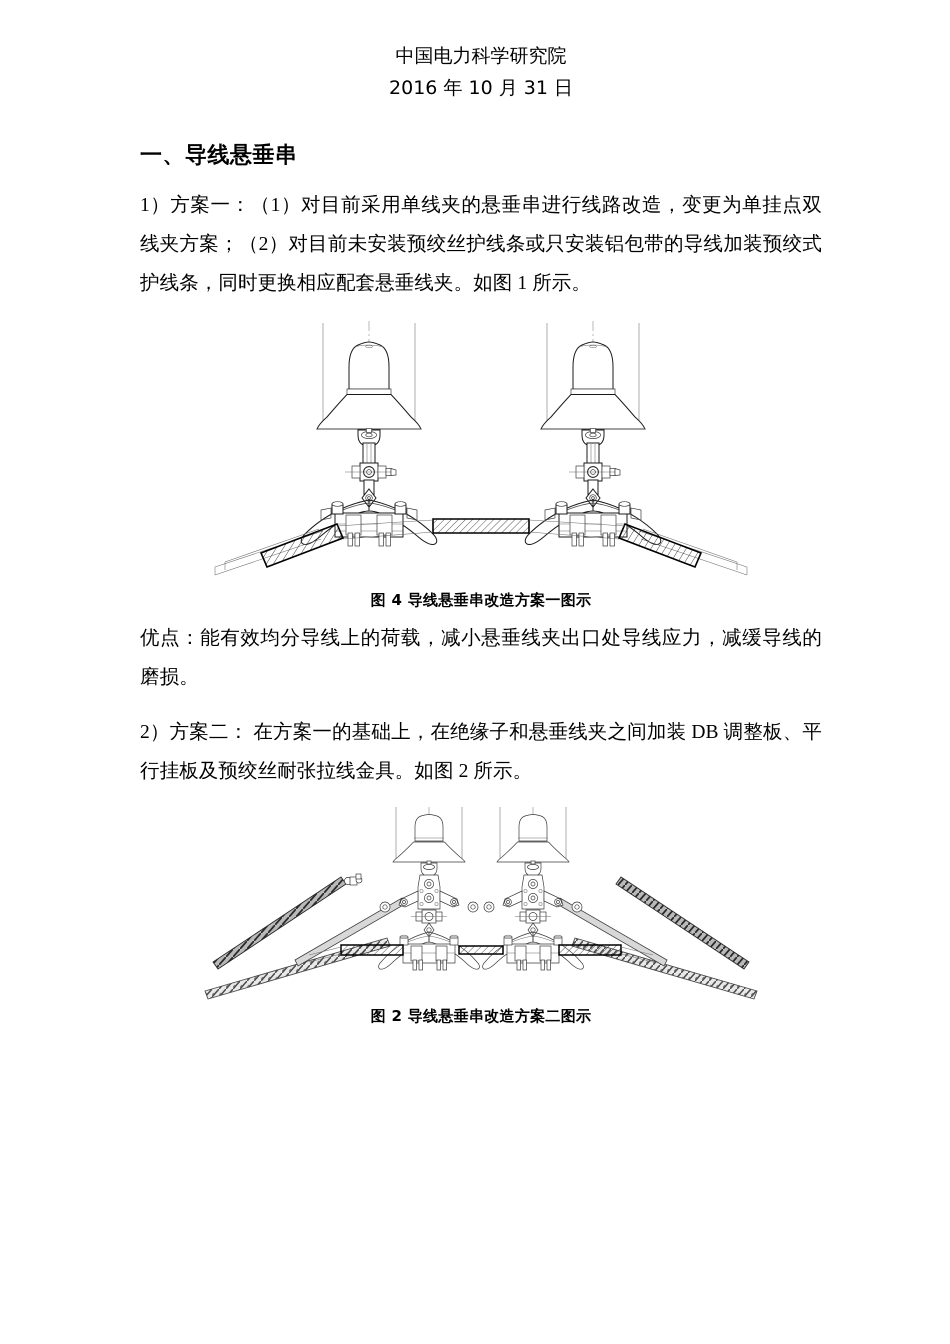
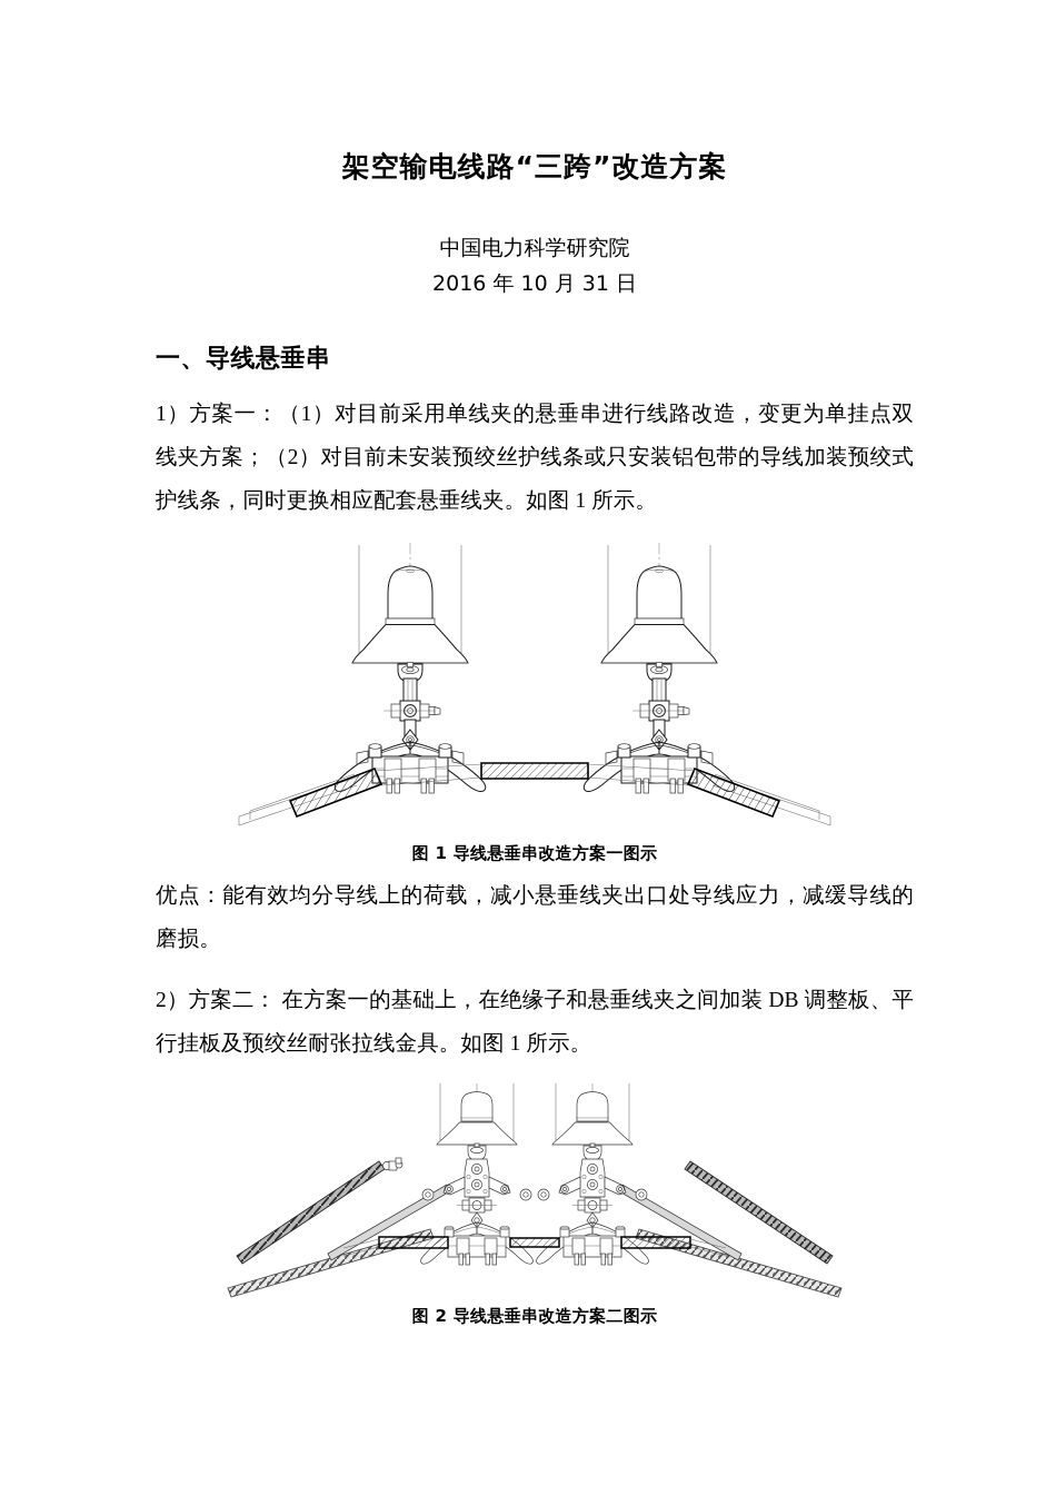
+ 架空输电线路“三跨”改造方案
  中国电力科学研究院
  2016 年 10 月 31 日
  一、导线悬垂串
  1）方案一：（1）对目前采用单线夹的悬垂串进行线路改造，变更为单挂点双线夹方案；（2）对目前未安装预绞丝护线条或只安装铝包带的导线加装预绞式护线条，同时更换相应配套悬垂线夹。如图 1 所示。
- 图 4 导线悬垂串改造方案一图示
+ 图 1 导线悬垂串改造方案一图示
  优点：能有效均分导线上的荷载，减小悬垂线夹出口处导线应力，减缓导线的磨损。
- 2）方案二： 在方案一的基础上，在绝缘子和悬垂线夹之间加装 DB 调整板、平行挂板及预绞丝耐张拉线金具。如图 2 所示。
+ 2）方案二： 在方案一的基础上，在绝缘子和悬垂线夹之间加装 DB 调整板、平行挂板及预绞丝耐张拉线金具。如图 1 所示。
  图 2 导线悬垂串改造方案二图示
